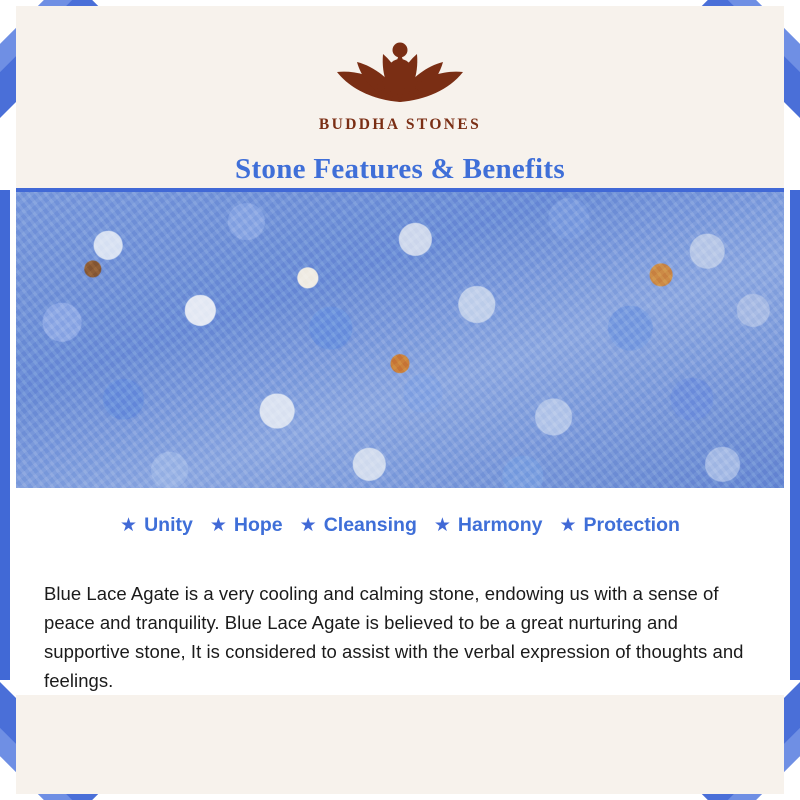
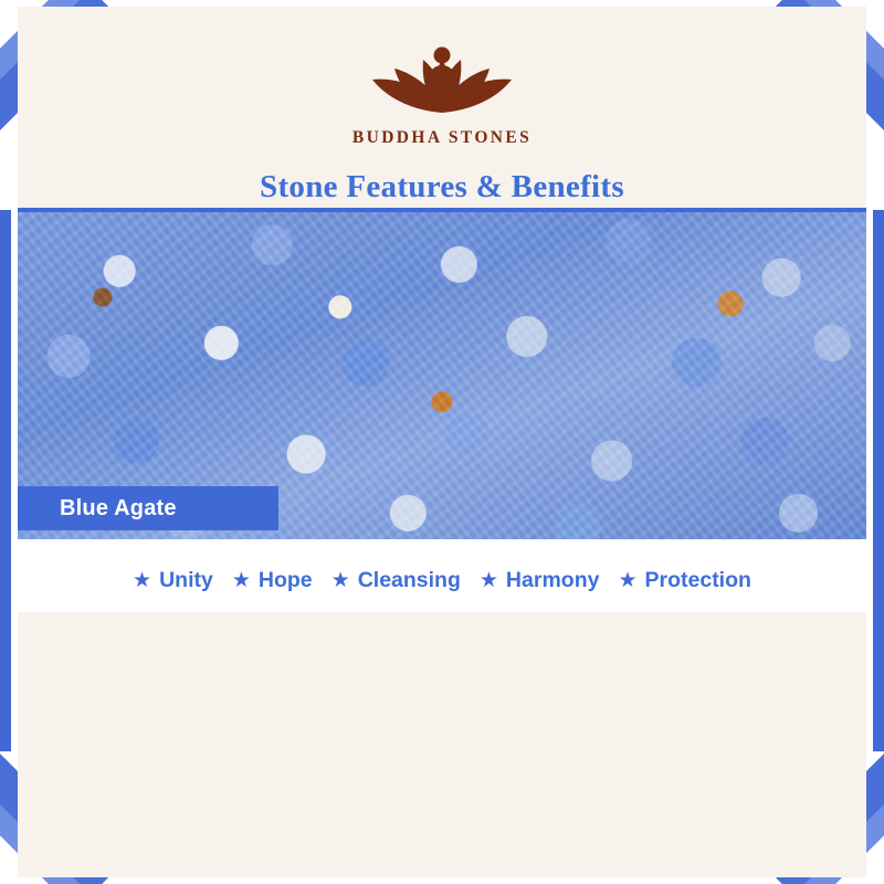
  BUDDHA STONES
  Stone Features & Benefits
+ Blue Agate
  ★
  Unity
  ★
  Hope
  ★
  Cleansing
  ★
  Harmony
  ★
  Protection
- Blue Lace Agate is a very cooling and calming stone, endowing us with a sense of peace and tranquility. Blue Lace Agate is believed to be a great nurturing and supportive stone, It is considered to assist with the verbal expression of thoughts and feelings.
